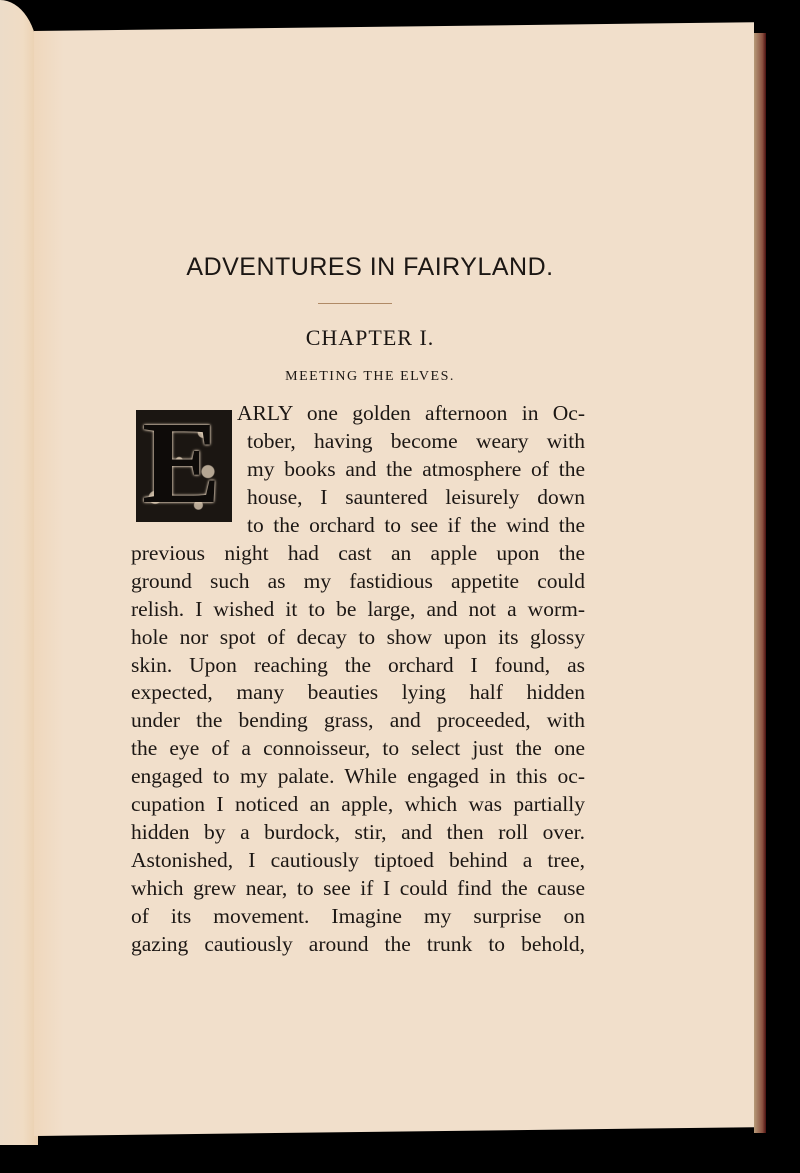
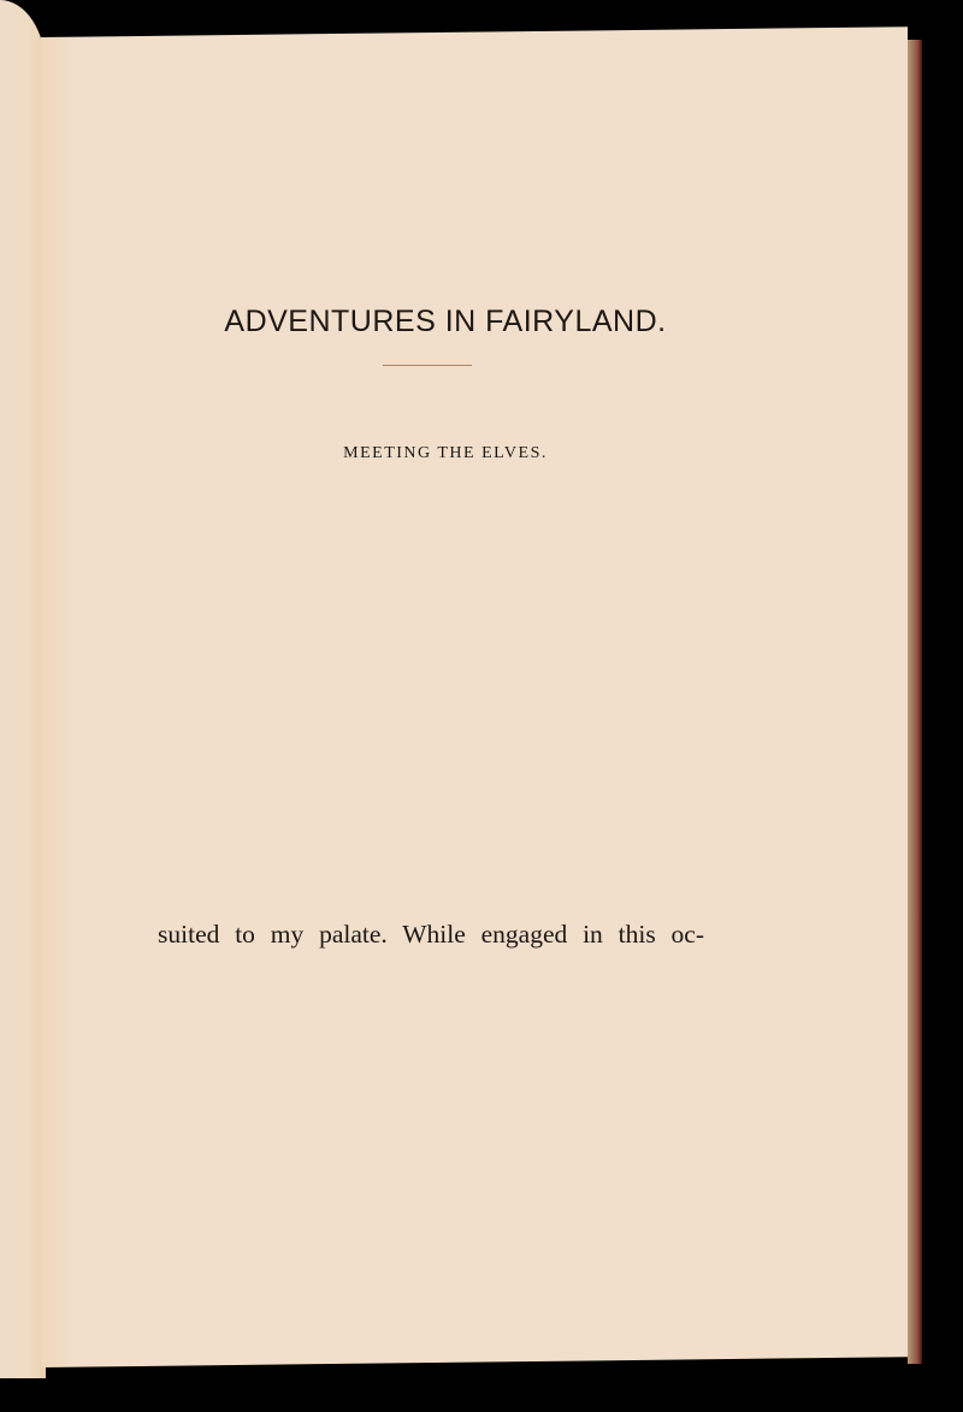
  ADVENTURES IN FAIRYLAND.
- CHAPTER I.
  MEETING THE ELVES.
- E
- ARLY one golden afternoon in Oc-
- tober, having become weary with
- my books and the atmosphere of the
- house, I sauntered leisurely down
- to the orchard to see if the wind the
- previous night had cast an apple upon the
- ground such as my fastidious appetite could
- relish. I wished it to be large, and not a worm-
- hole nor spot of decay to show upon its glossy
- skin. Upon reaching the orchard I found, as
- expected, many beauties lying half hidden
- under the bending grass, and proceeded, with
- the eye of a connoisseur, to select just the one
- engaged to my palate. While engaged in this oc-
+ suited to my palate. While engaged in this oc-
- cupation I noticed an apple, which was partially
- hidden by a burdock, stir, and then roll over.
- Astonished, I cautiously tiptoed behind a tree,
- which grew near, to see if I could find the cause
- of its movement. Imagine my surprise on
- gazing cautiously around the trunk to behold,
